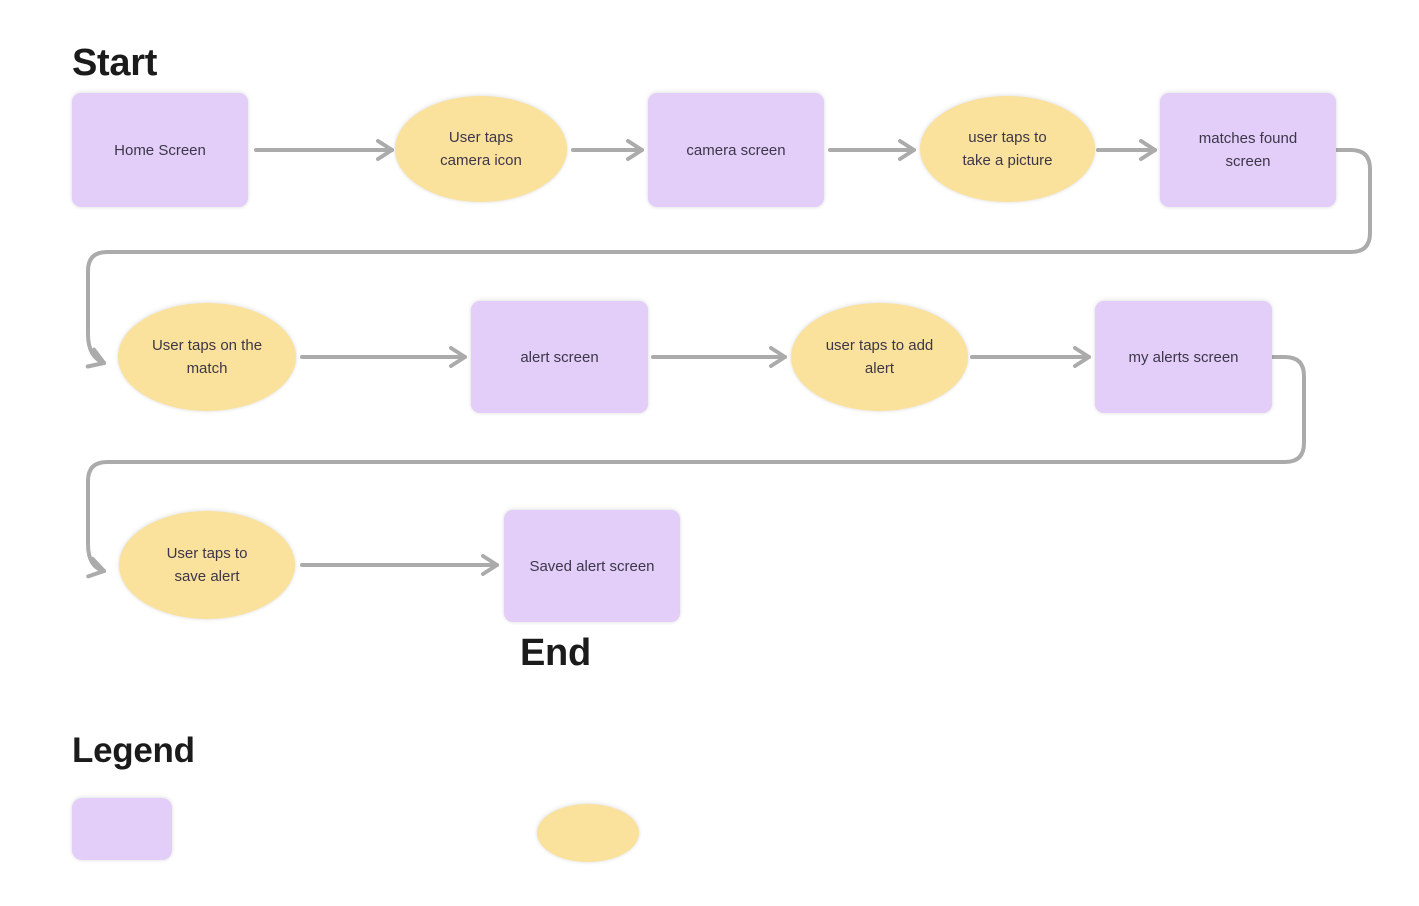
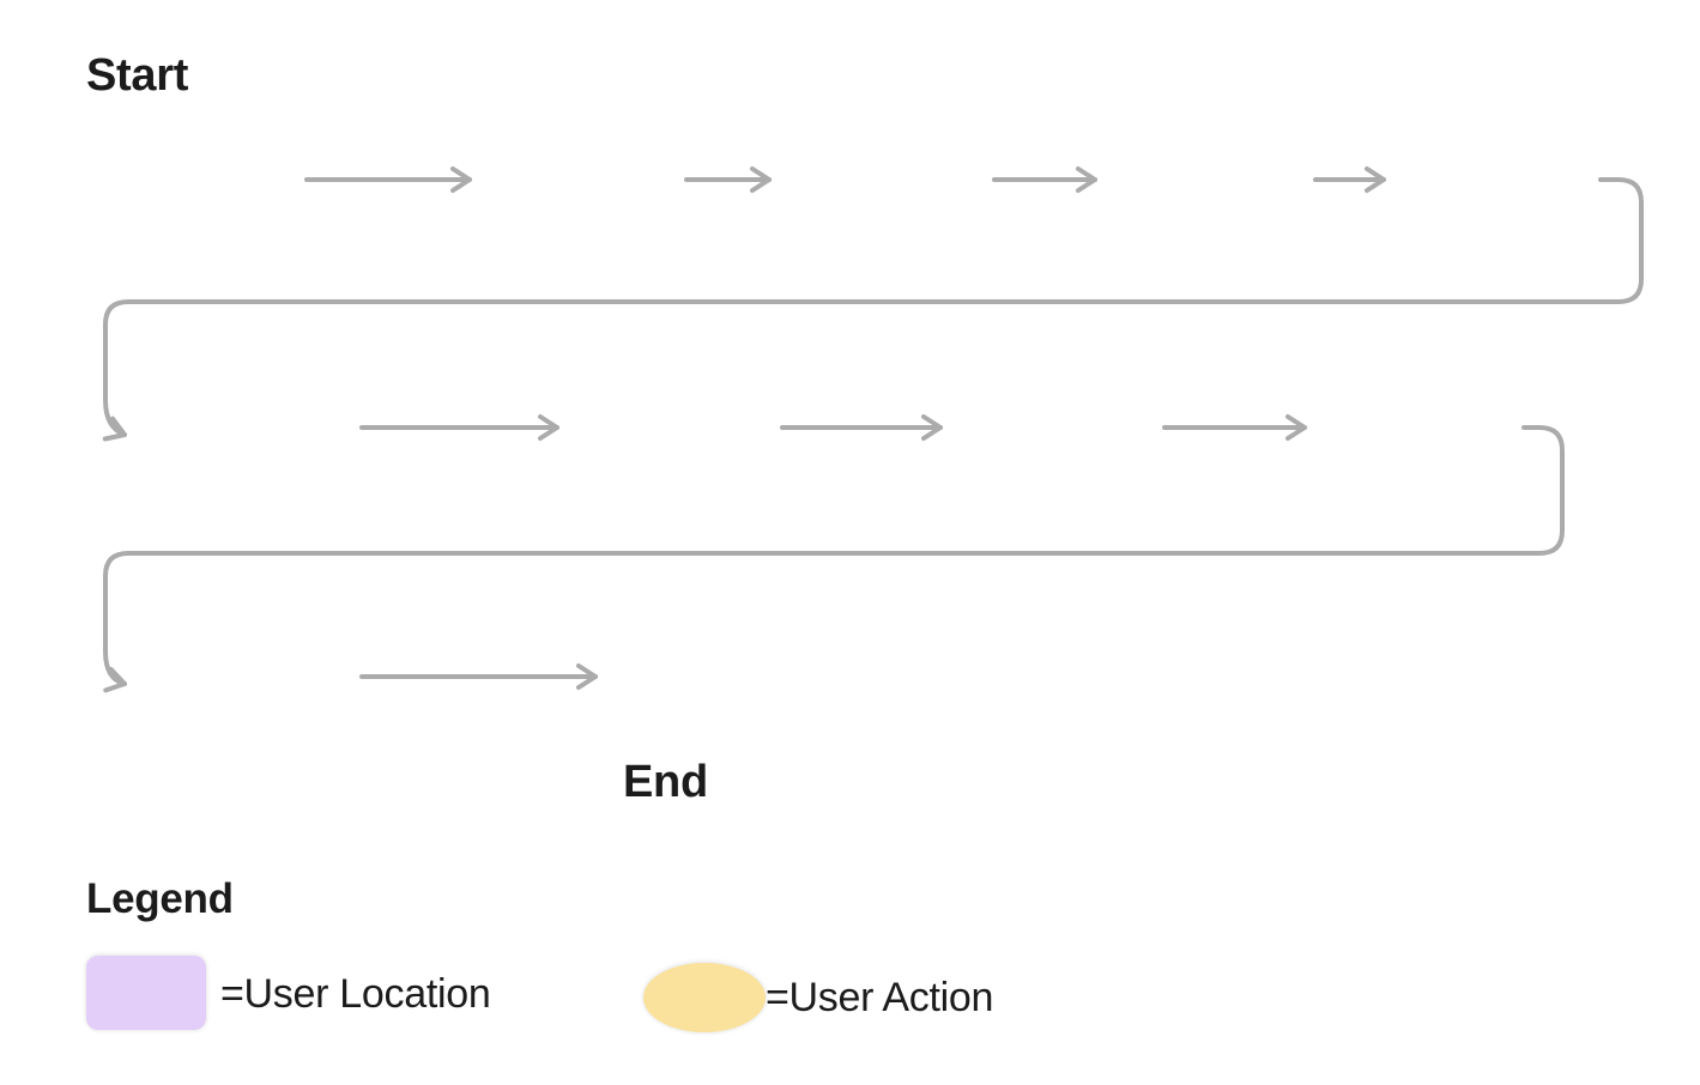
  Start
- Home Screen
- User taps
- camera icon
- camera screen
- user taps to
- take a picture
- matches found
- screen
- User taps on the
- match
- alert screen
- user taps to add
- alert
- my alerts screen
- User taps to
- save alert
- Saved alert screen
  End
  Legend
+ =User Location
+ =User Action
